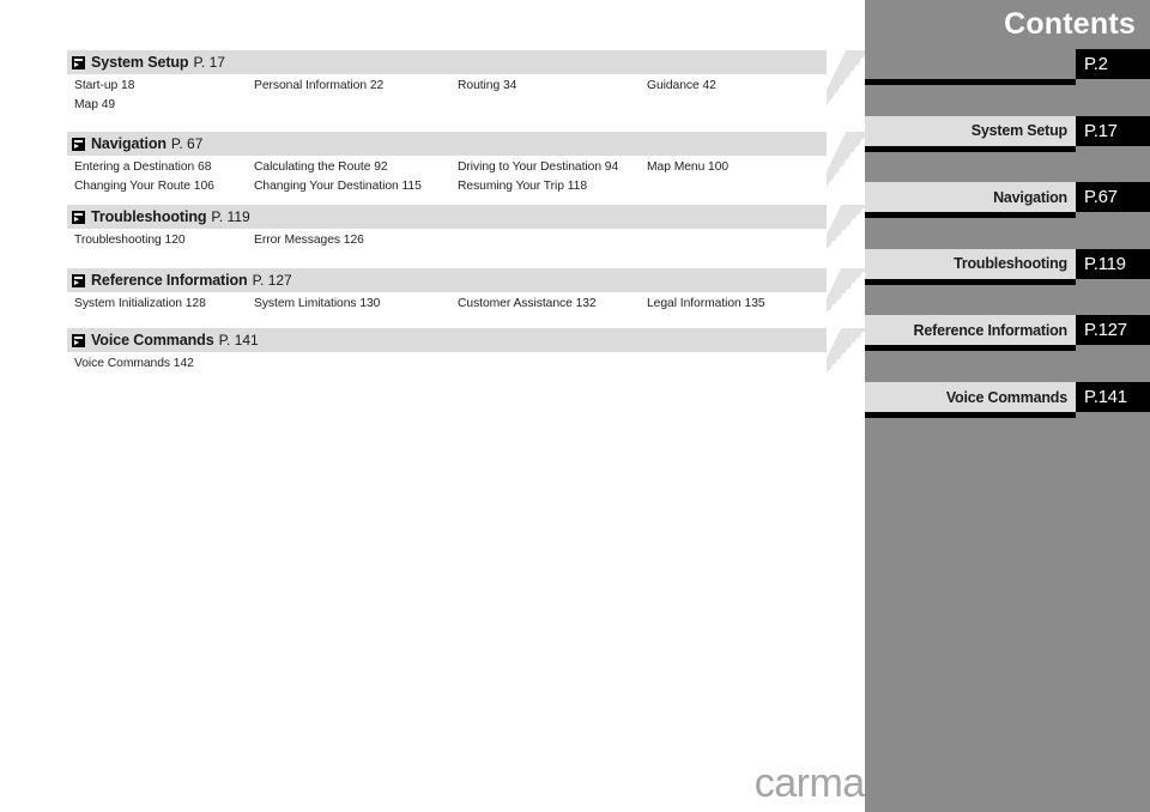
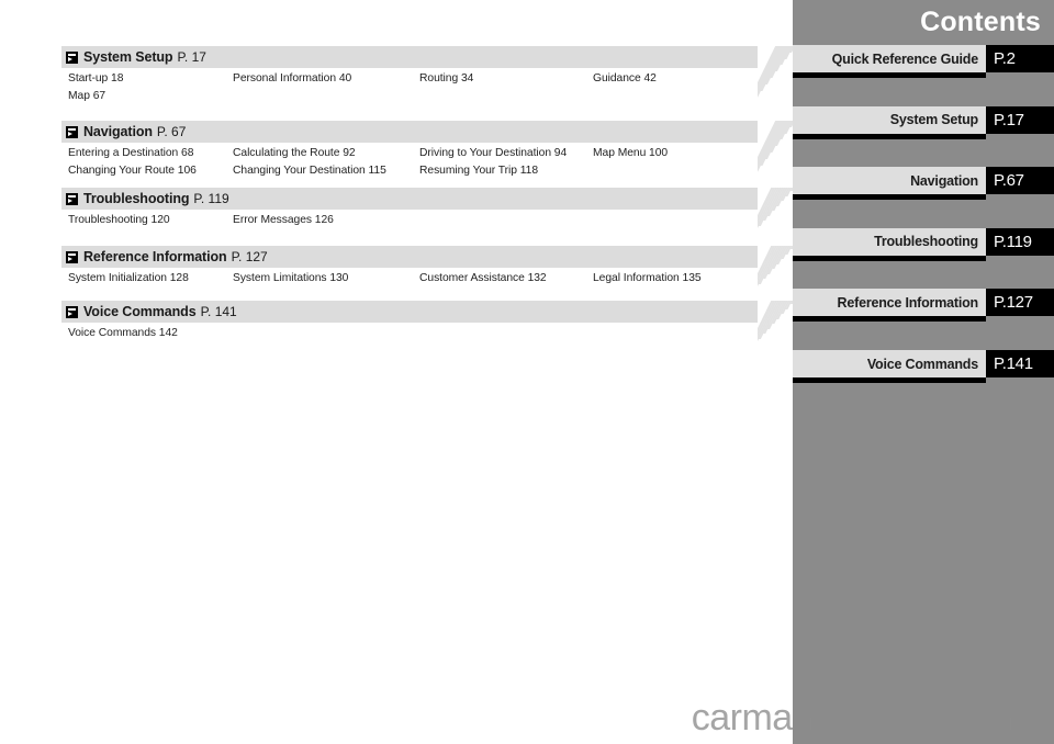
  System Setup
  P. 17
  Start-up 18
- Personal Information 22
+ Personal Information 40
  Routing 34
  Guidance 42
- Map 49
+ Map 67
  Navigation
  P. 67
  Entering a Destination 68
  Calculating the Route 92
  Driving to Your Destination 94
  Map Menu 100
  Changing Your Route 106
  Changing Your Destination 115
  Resuming Your Trip 118
  Troubleshooting
  P. 119
  Troubleshooting 120
  Error Messages 126
  Reference Information
  P. 127
  System Initialization 128
  System Limitations 130
  Customer Assistance 132
  Legal Information 135
  Voice Commands
  P. 141
  Voice Commands 142
  Contents
+ Quick Reference Guide
  P.2
  System Setup
  P.17
  Navigation
  P.67
  Troubleshooting
  P.119
  Reference Information
  P.127
  Voice Commands
  P.141
  carmanualsonline.info
